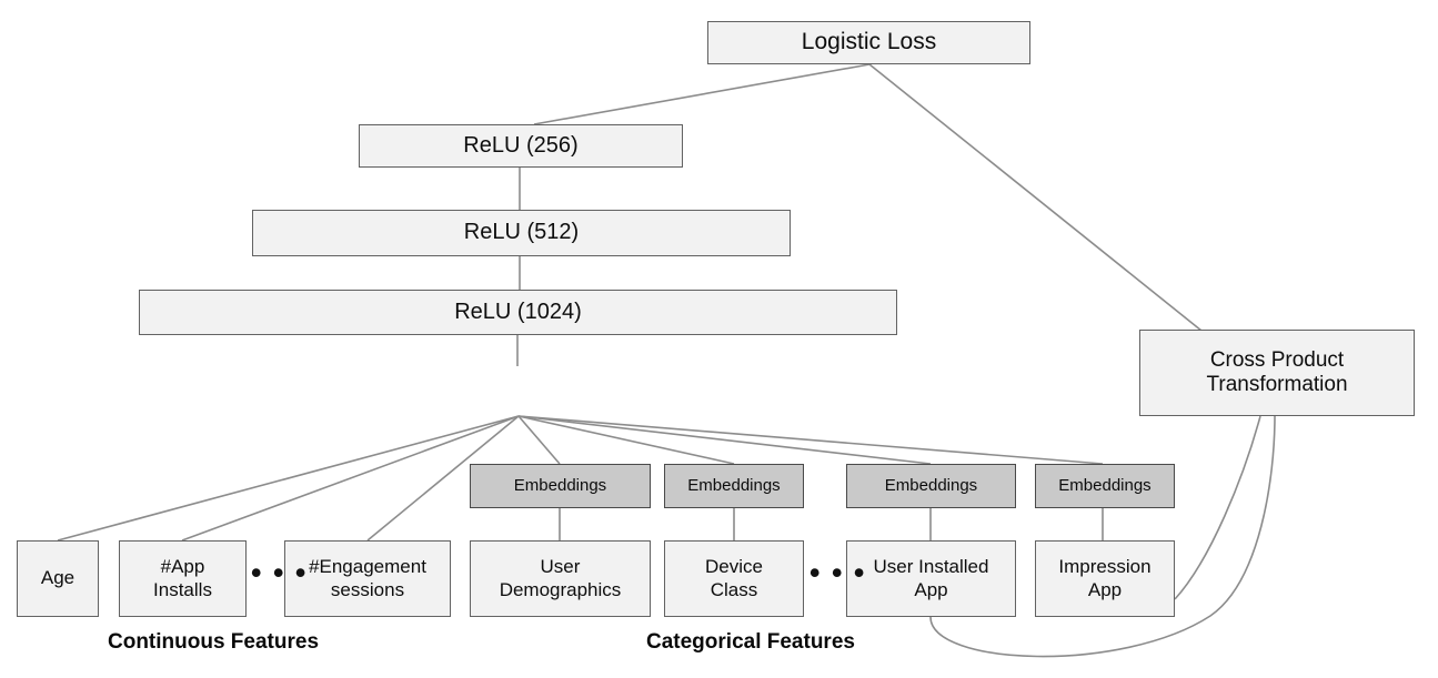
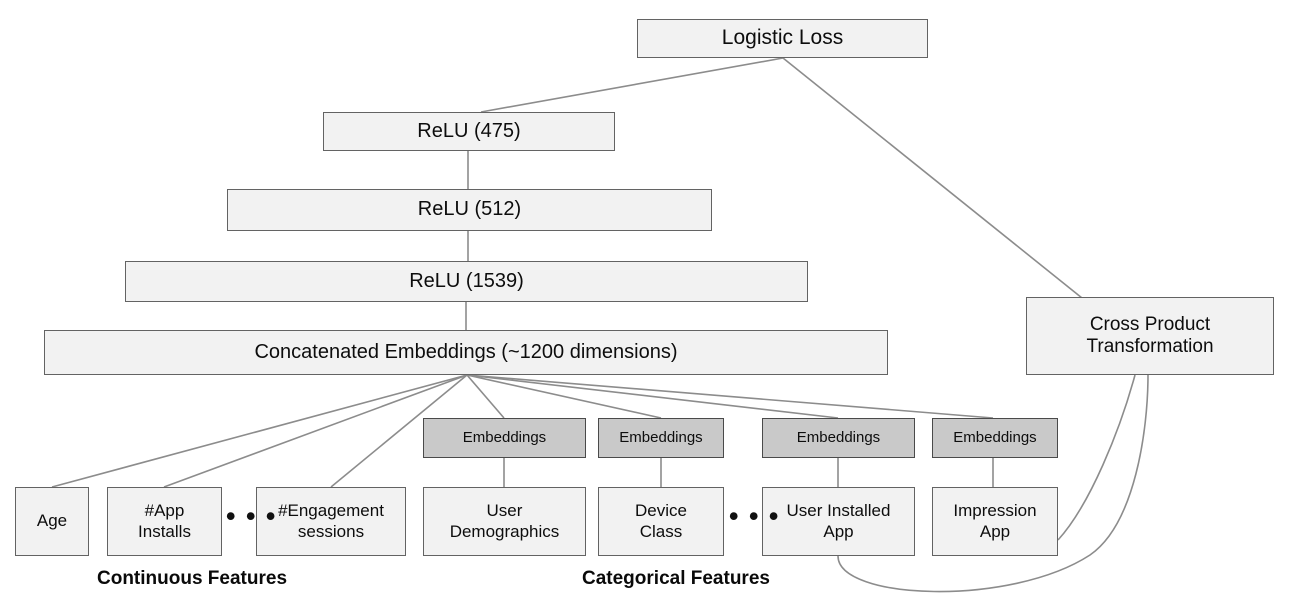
  Logistic Loss
- ReLU (256)
+ ReLU (475)
  ReLU (512)
- ReLU (1024)
+ ReLU (1539)
+ Concatenated Embeddings (~1200 dimensions)
  Cross Product
  Transformation
  Embeddings
  Embeddings
  Embeddings
  Embeddings
  Age
  #App
  Installs
  • • •
  #Engagement
  sessions
  User
  Demographics
  Device
  Class
  • • •
  User Installed
  App
  Impression
  App
  Continuous Features
  Categorical Features
